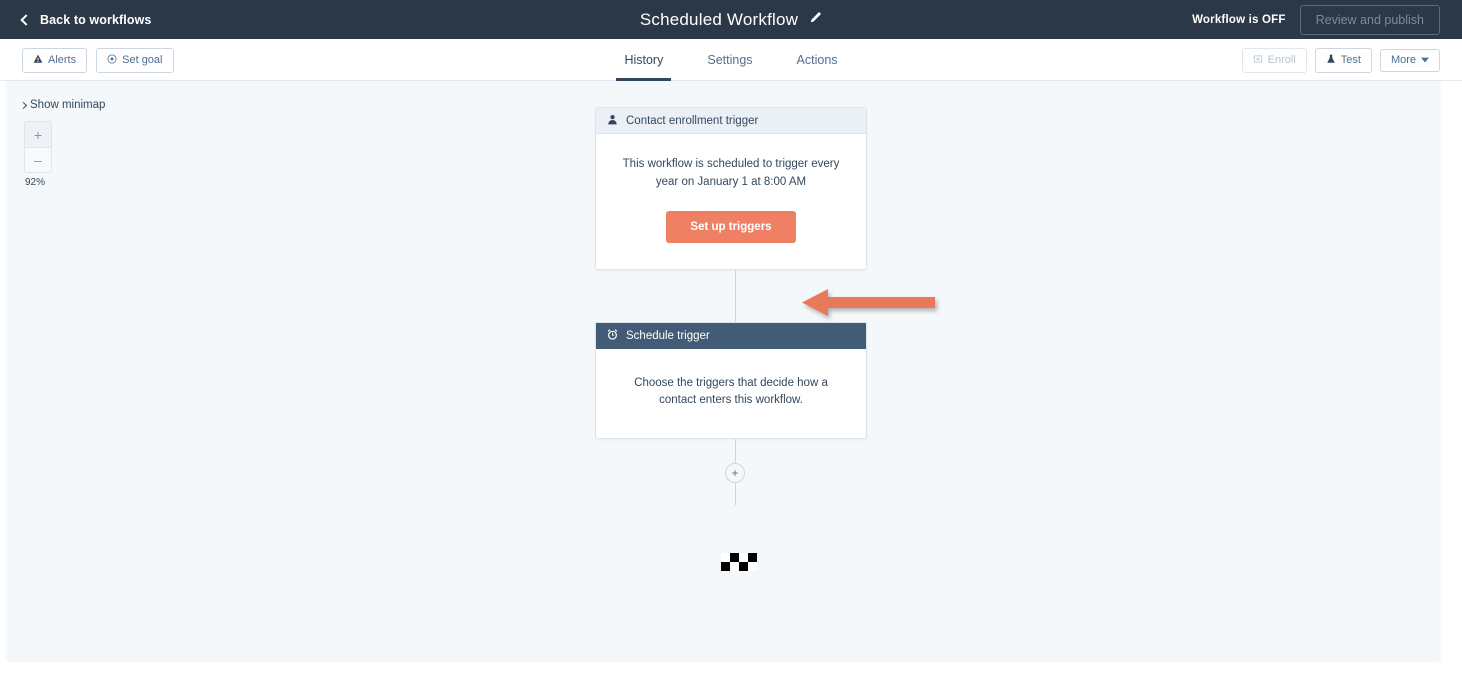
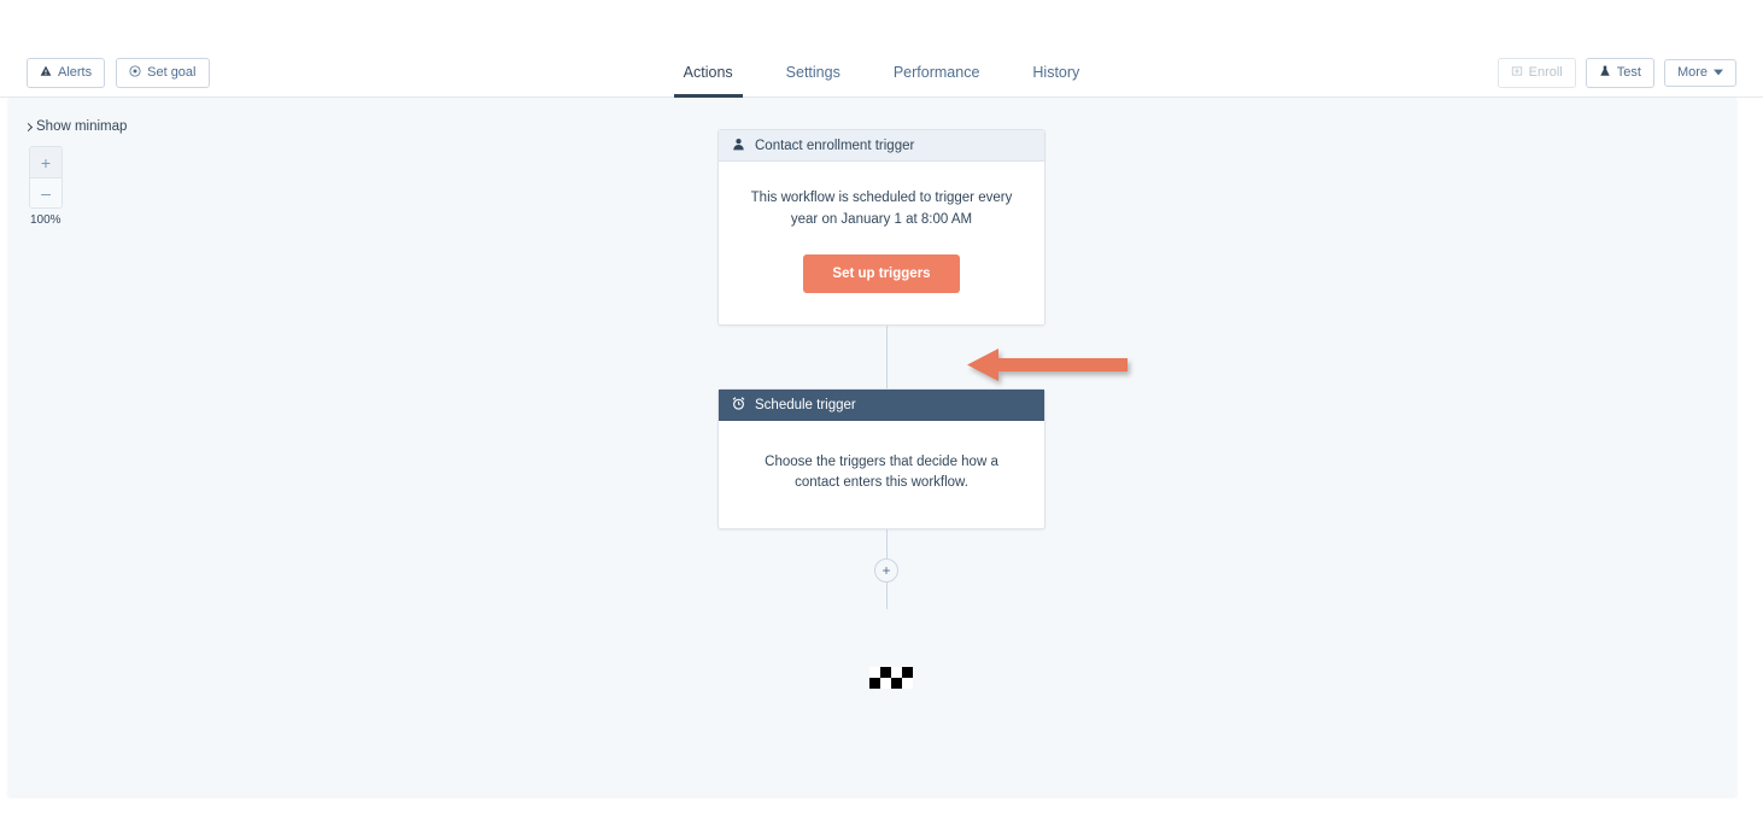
- Back to workflows
- Scheduled Workflow
- Workflow is OFF
- Review and publish
  Alerts
  Set goal
- History
+ Actions
  Settings
+ Performance
- Actions
+ History
  Enroll
  Test
  More
  Show minimap
  +
  –
- 92%
+ 100%
  Contact enrollment trigger
  This workflow is scheduled to trigger every year on January 1 at 8:00 AM
  Set up triggers
  Schedule trigger
  Choose the triggers that decide how a contact enters this workflow.
  +
